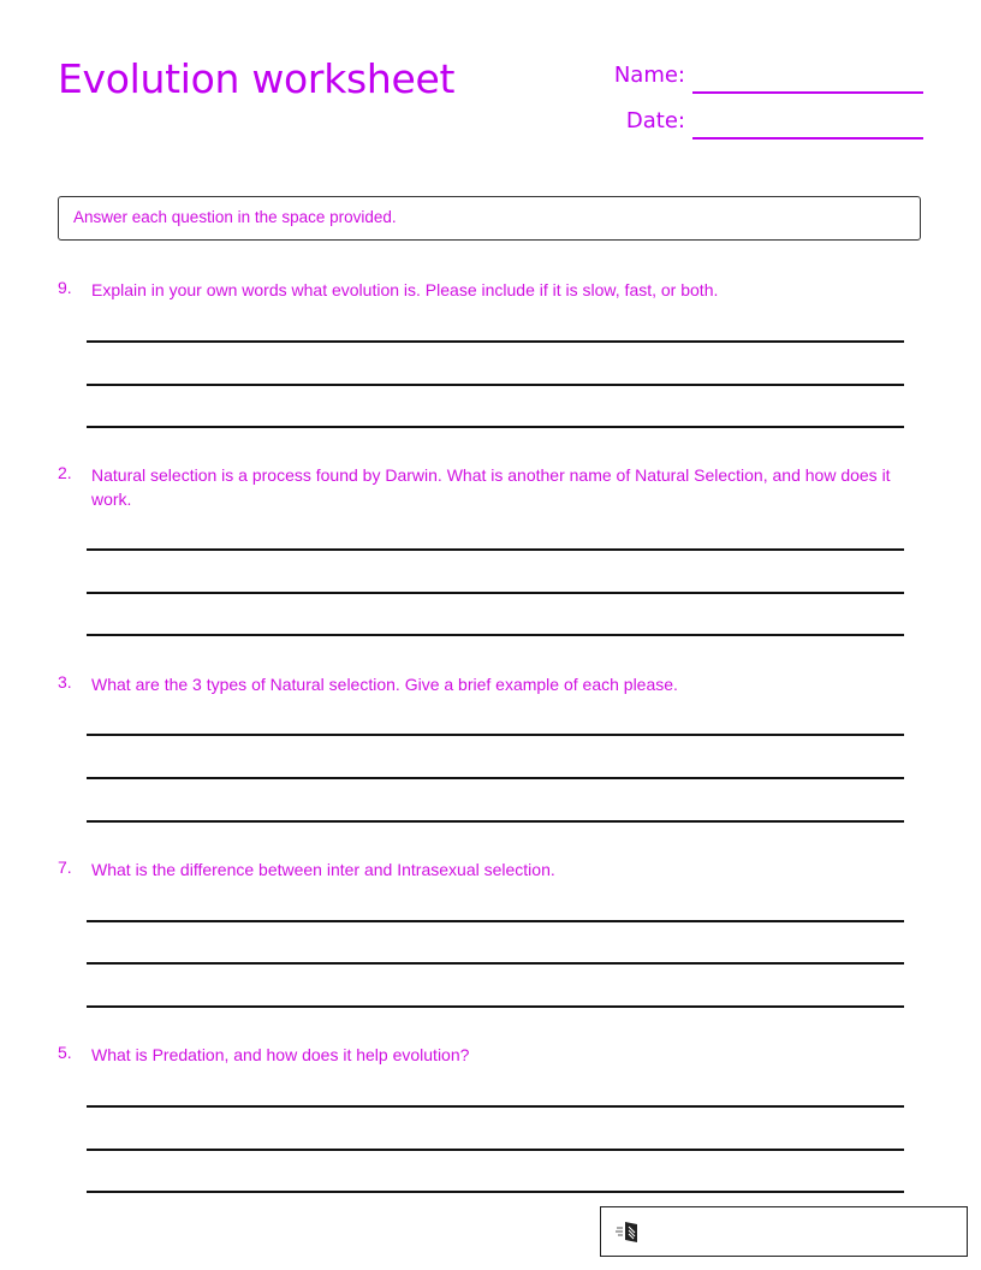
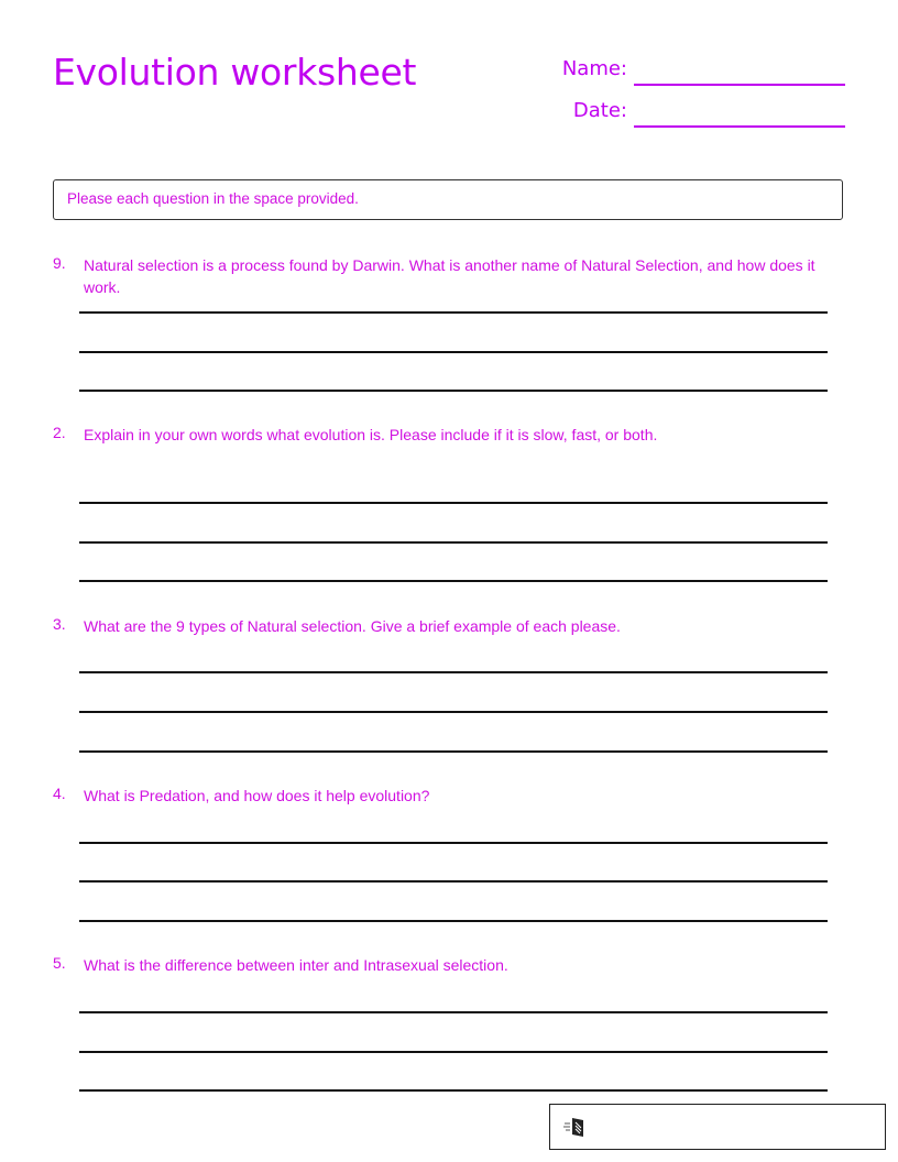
  Evolution worksheet
  Name:
  Date:
- Answer each question in the space provided.
+ Please each question in the space provided.
  9.
- Explain in your own words what evolution is. Please include if it is slow, fast, or both.
+ Natural selection is a process found by Darwin. What is another name of Natural Selection, and how does it work.
  2.
- Natural selection is a process found by Darwin. What is another name of Natural Selection, and how does it work.
+ Explain in your own words what evolution is. Please include if it is slow, fast, or both.
  3.
- What are the 3 types of Natural selection. Give a brief example of each please.
+ What are the 9 types of Natural selection. Give a brief example of each please.
- 7.
+ 4.
- What is the difference between inter and Intrasexual selection.
+ What is Predation, and how does it help evolution?
  5.
- What is Predation, and how does it help evolution?
+ What is the difference between inter and Intrasexual selection.
